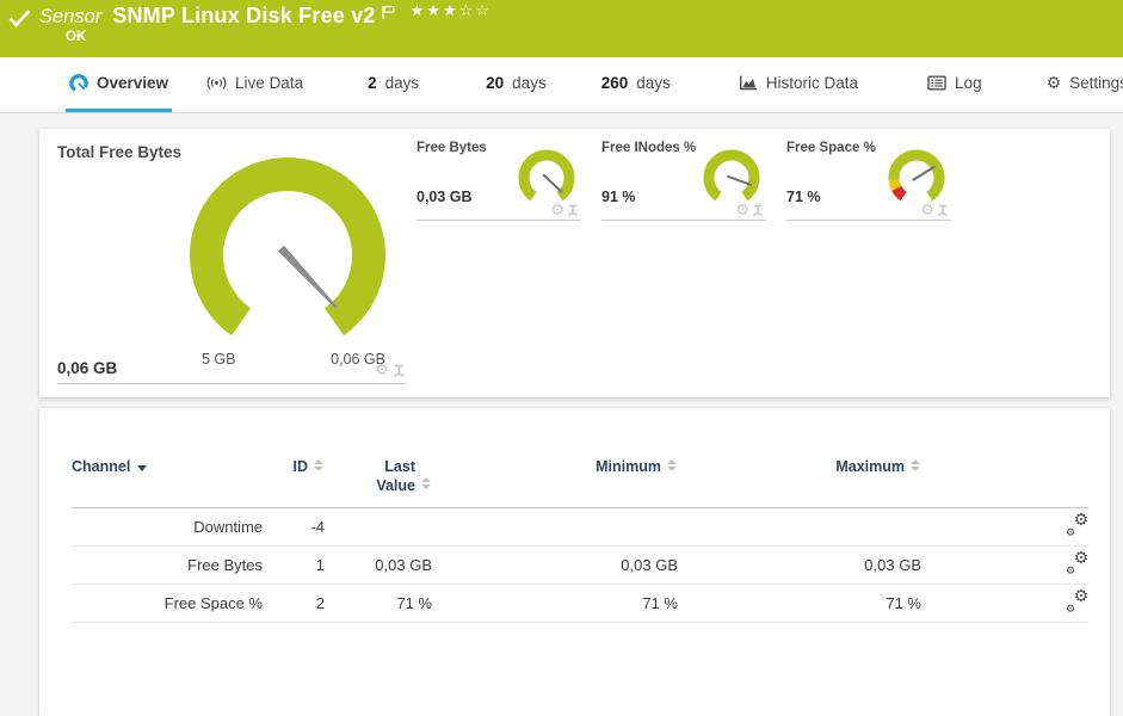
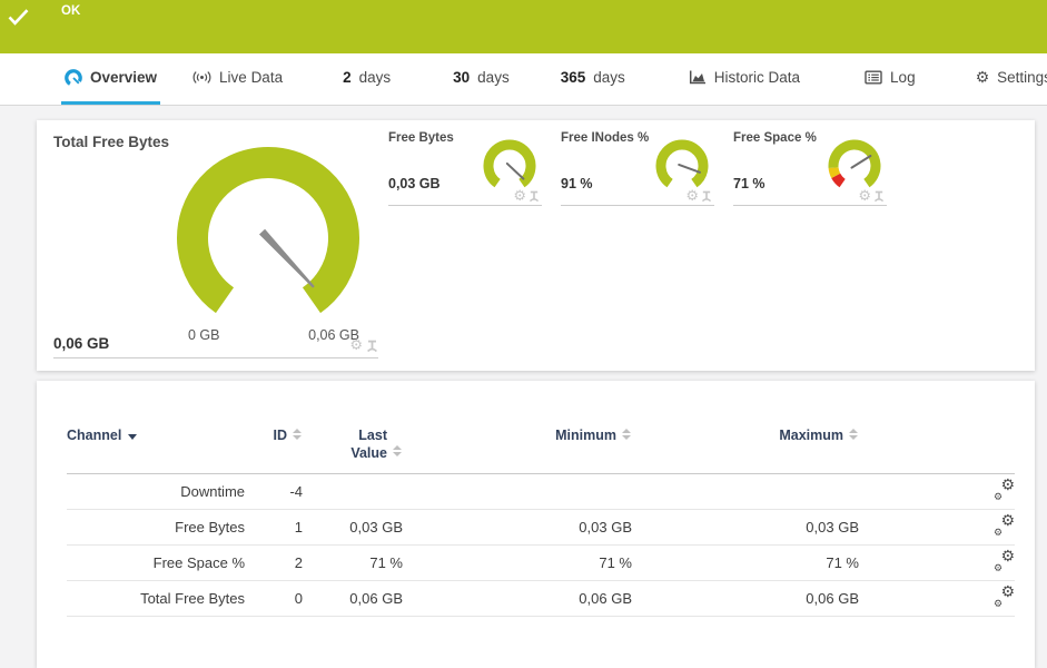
- Sensor
- SNMP Linux Disk Free v2
- ★★★☆☆
  OK
  Overview
  Live Data
  2
  days
- 20
+ 30
  days
- 260
+ 365
  days
  Historic Data
  Log
  ⚙
  Setting
  Total Free Bytes
- 5 GB
+ 0 GB
  0,06 GB
  0,06 GB
  ⚙
  Free Bytes
  0,03 GB
  ⚙
  Free INodes %
  91 %
  ⚙
  Free Space %
  71 %
  ⚙
  Channel	ID	Last Value	Minimum	Maximum
  Downtime	-4				⚙⚙
  Free Bytes	1	0,03 GB	0,03 GB	0,03 GB	⚙⚙
  Free Space %	2	71 %	71 %	71 %	⚙⚙
+ Total Free Bytes	0	0,06 GB	0,06 GB	0,06 GB	⚙⚙
